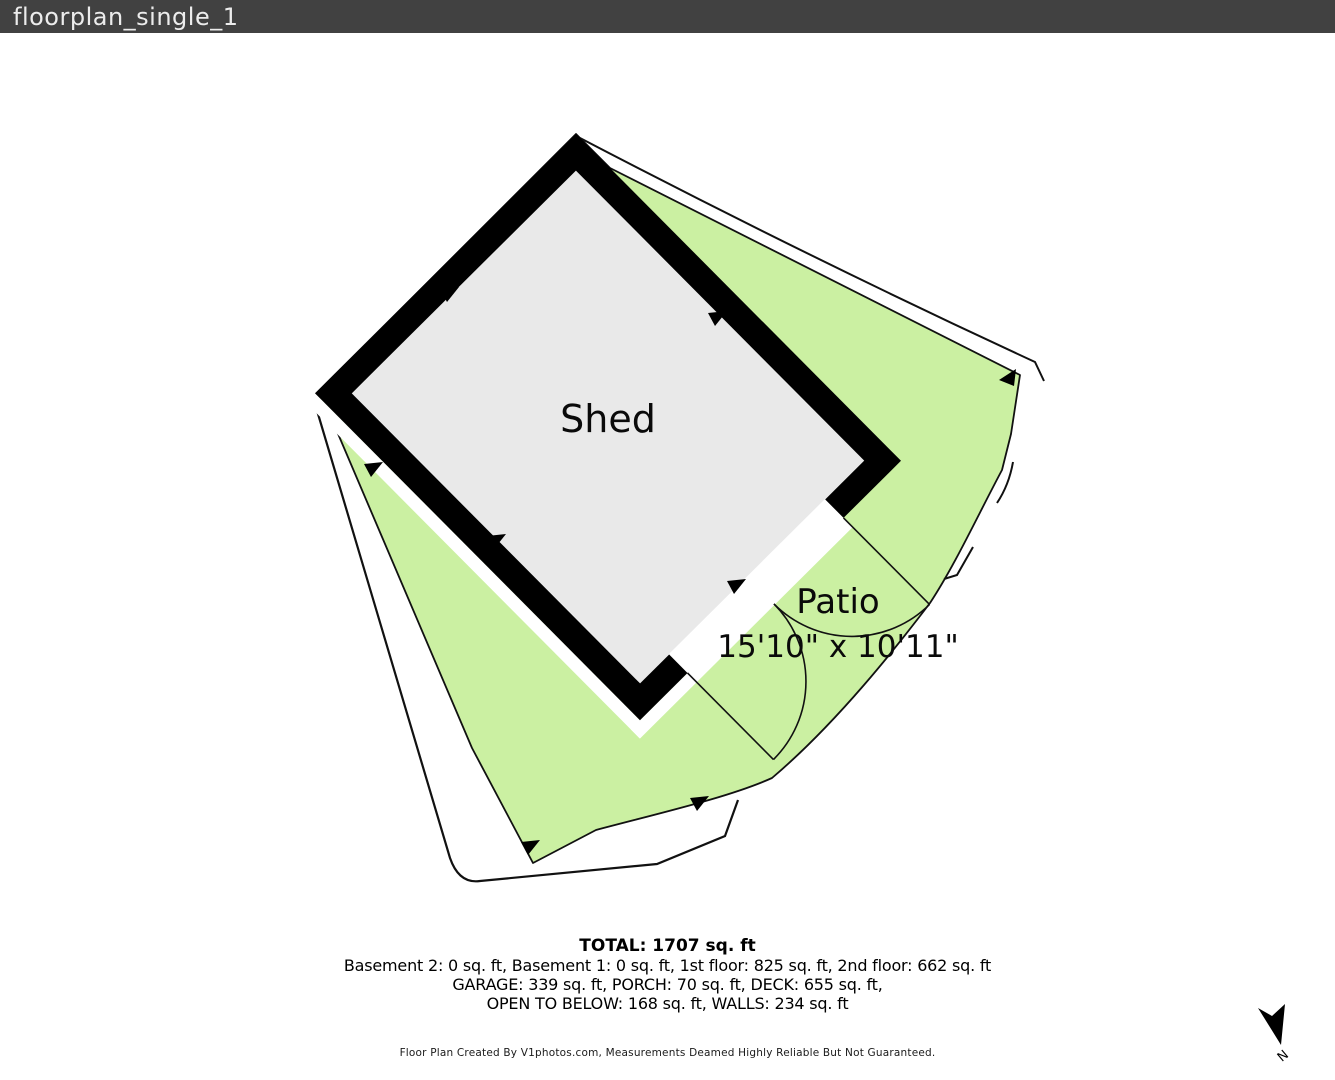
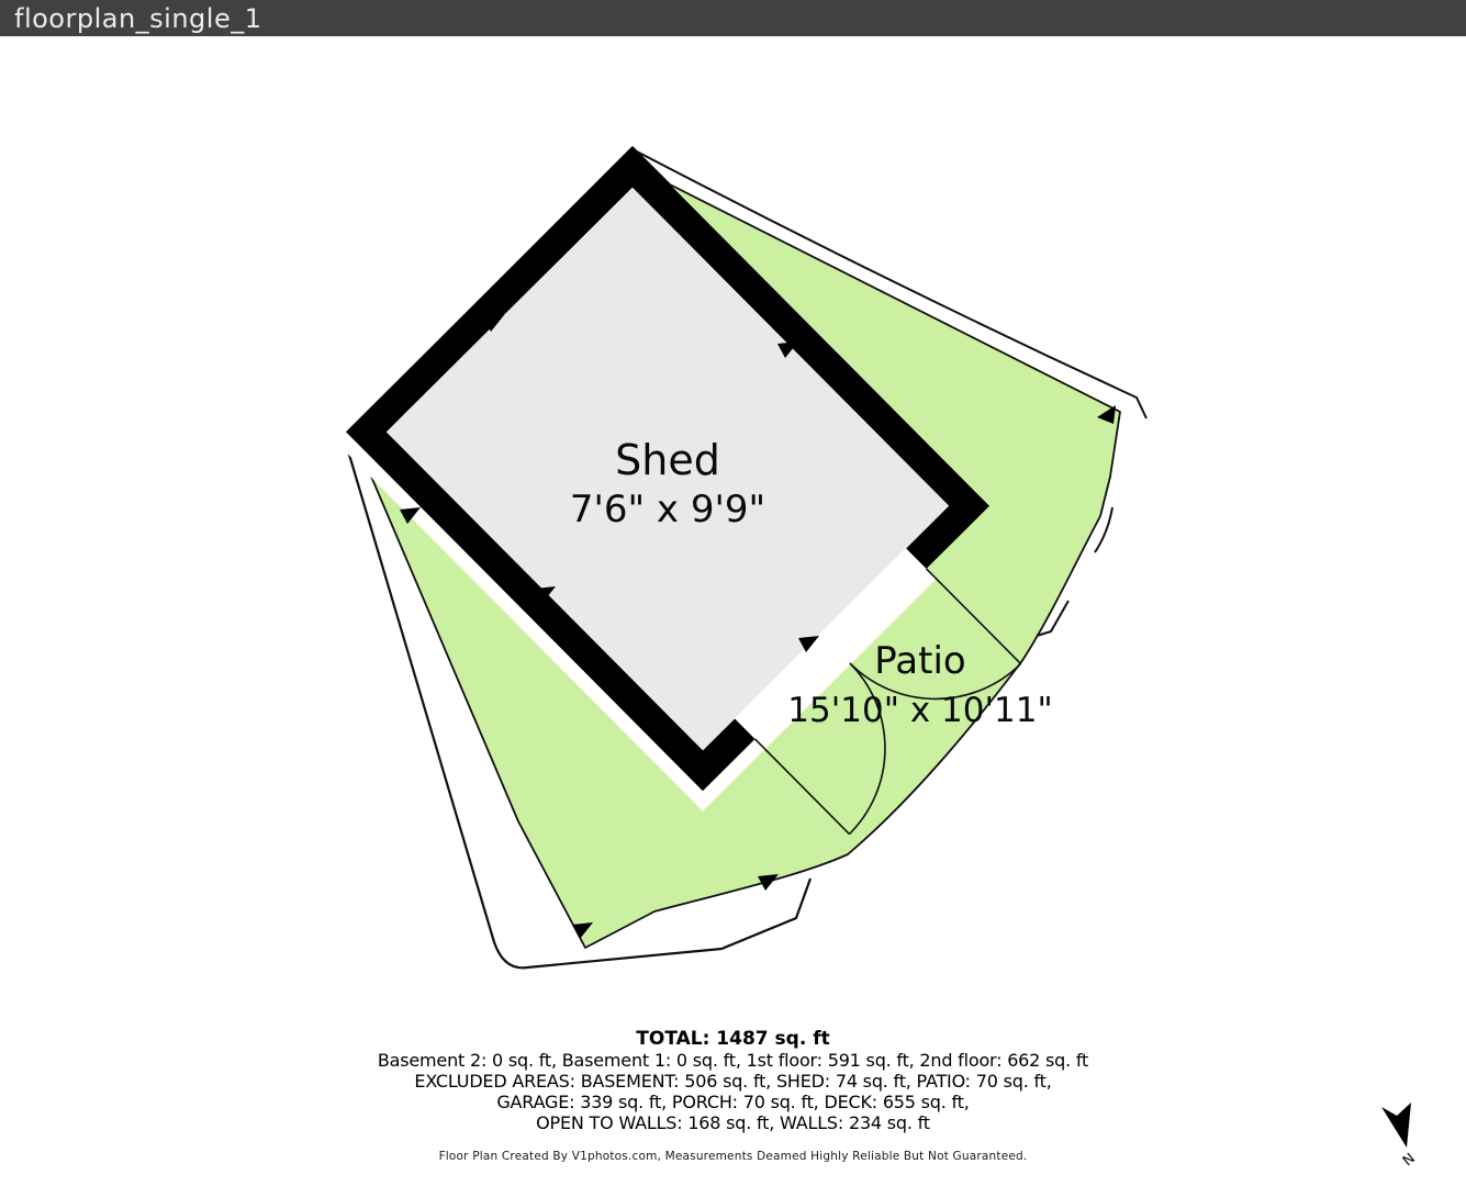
  floorplan_single_1
  Shed
+ 7'6" x 9'9"
  Patio
  15'10" x 10'11"
- TOTAL: 1707 sq. ft
+ TOTAL: 1487 sq. ft
- Basement 2: 0 sq. ft, Basement 1: 0 sq. ft, 1st floor: 825 sq. ft, 2nd floor: 662 sq. ft
+ Basement 2: 0 sq. ft, Basement 1: 0 sq. ft, 1st floor: 591 sq. ft, 2nd floor: 662 sq. ft
+ EXCLUDED AREAS: BASEMENT: 506 sq. ft, SHED: 74 sq. ft, PATIO: 70 sq. ft,
  GARAGE: 339 sq. ft, PORCH: 70 sq. ft, DECK: 655 sq. ft,
- OPEN TO BELOW: 168 sq. ft, WALLS: 234 sq. ft
+ OPEN TO WALLS: 168 sq. ft, WALLS: 234 sq. ft
  Floor Plan Created By V1photos.com, Measurements Deamed Highly Reliable But Not Guaranteed.
